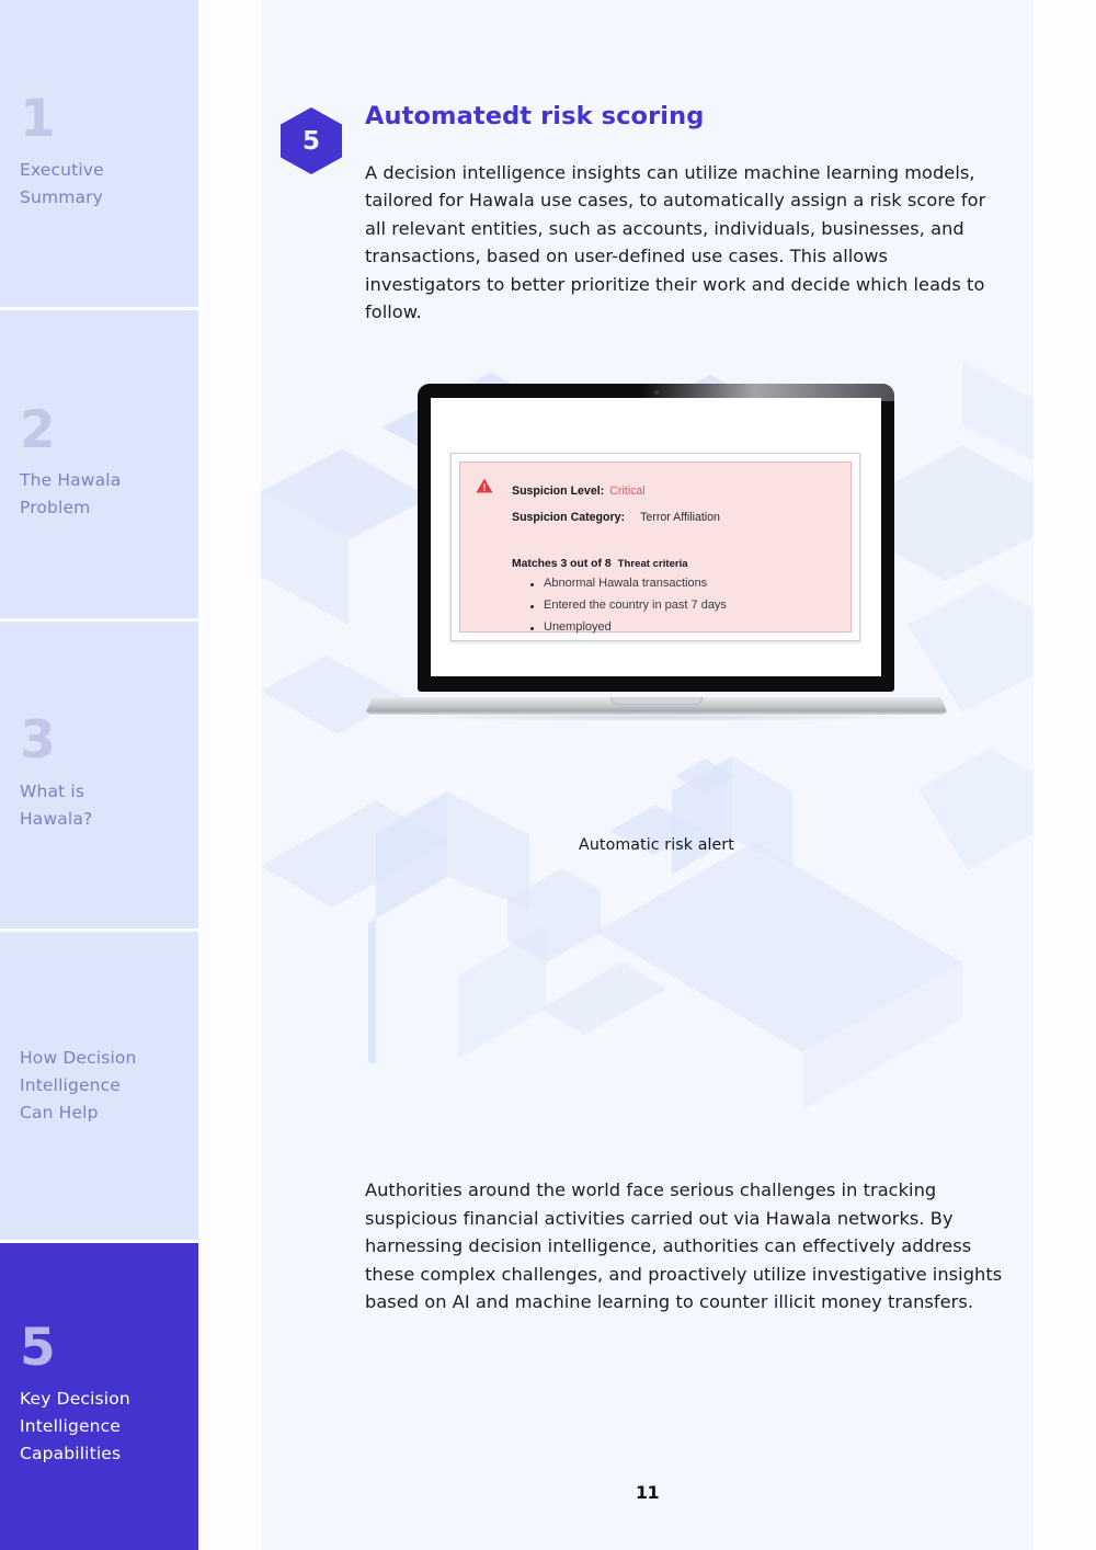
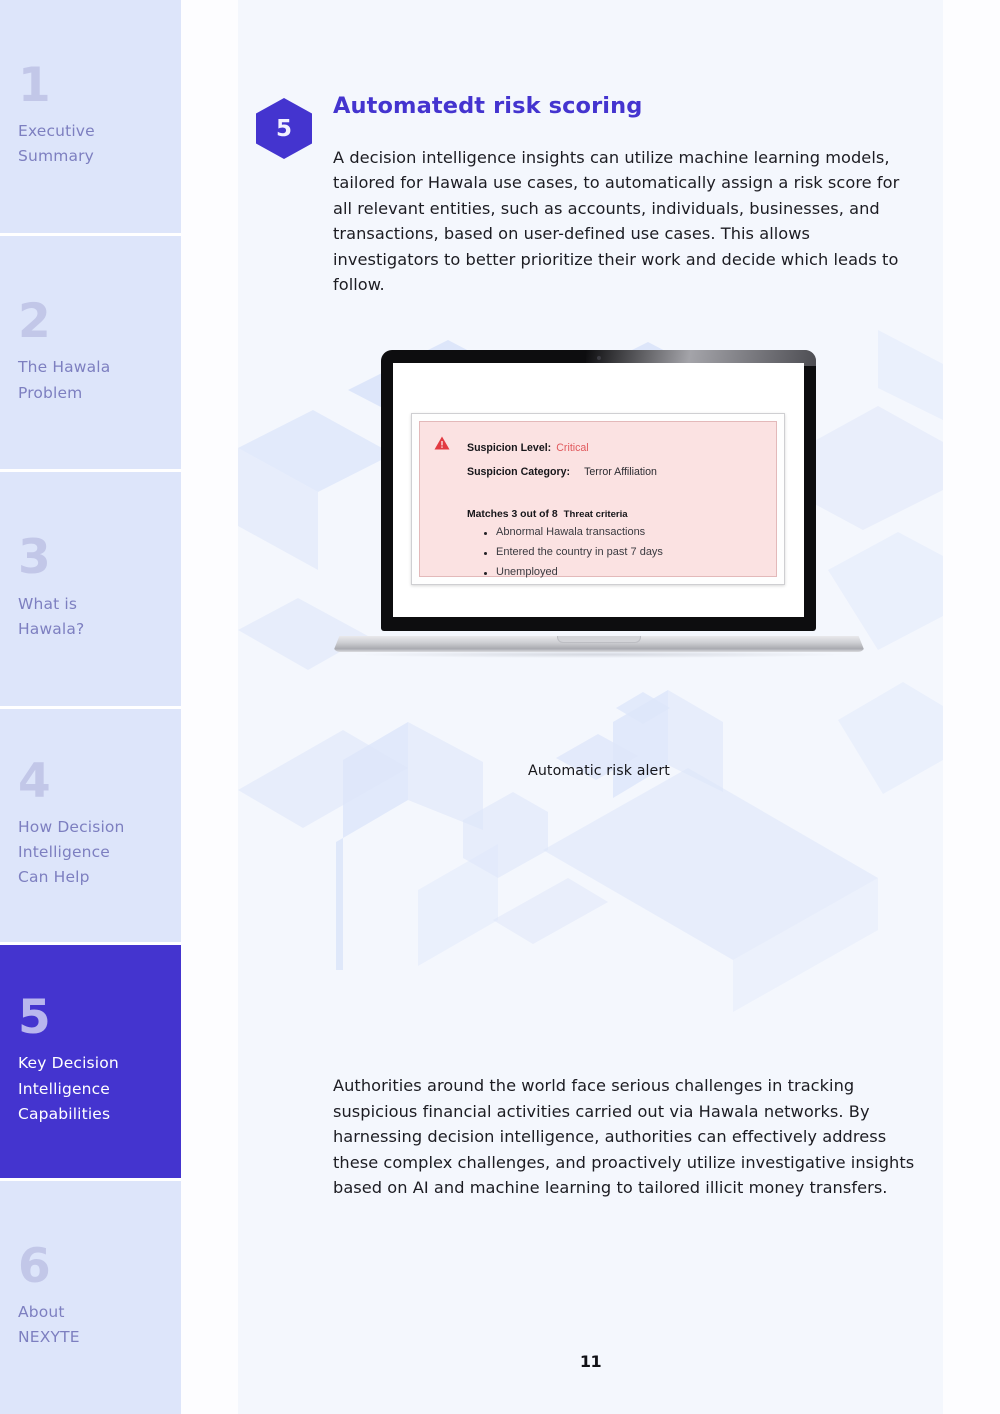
  1
  Executive
  Summary
  2
  The Hawala
  Problem
  3
  What is
  Hawala?
+ 4
  How Decision
  Intelligence
  Can Help
  5
  Key Decision
  Intelligence
  Capabilities
+ 6
+ About
+ NEXYTE
  5
  Automatedt risk scoring
  A decision intelligence insights can utilize machine learning models, tailored for Hawala use cases, to automatically assign a risk score for all relevant entities, such as accounts, individuals, businesses, and transactions, based on user-defined use cases. This allows investigators to better prioritize their work and decide which leads to follow.
  Suspicion Level: Critical
  Suspicion Category: Terror Affiliation
  Matches 3 out of 8 Threat criteria
  Abnormal Hawala transactions
  Entered the country in past 7 days
  Unemployed
  Automatic risk alert
- Authorities around the world face serious challenges in tracking suspicious financial activities carried out via Hawala networks. By harnessing decision intelligence, authorities can effectively address these complex challenges, and proactively utilize investigative insights based on AI and machine learning to counter illicit money transfers.
+ Authorities around the world face serious challenges in tracking suspicious financial activities carried out via Hawala networks. By harnessing decision intelligence, authorities can effectively address these complex challenges, and proactively utilize investigative insights based on AI and machine learning to tailored illicit money transfers.
  11
